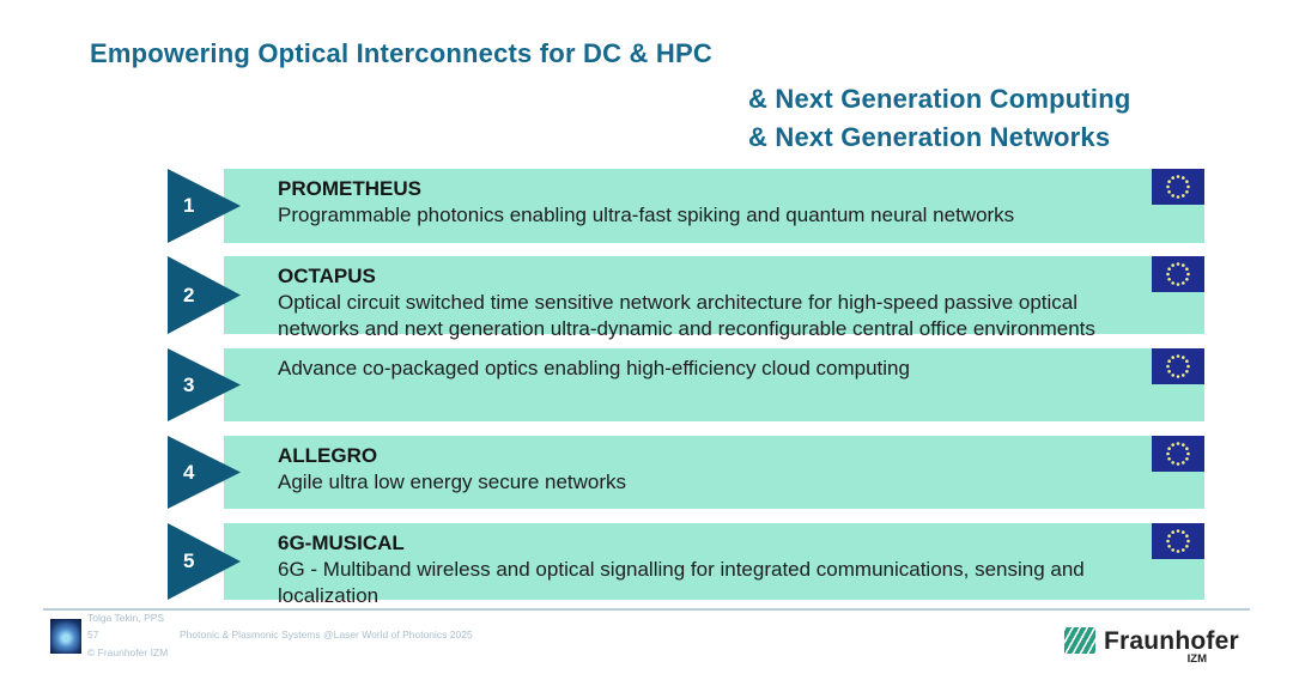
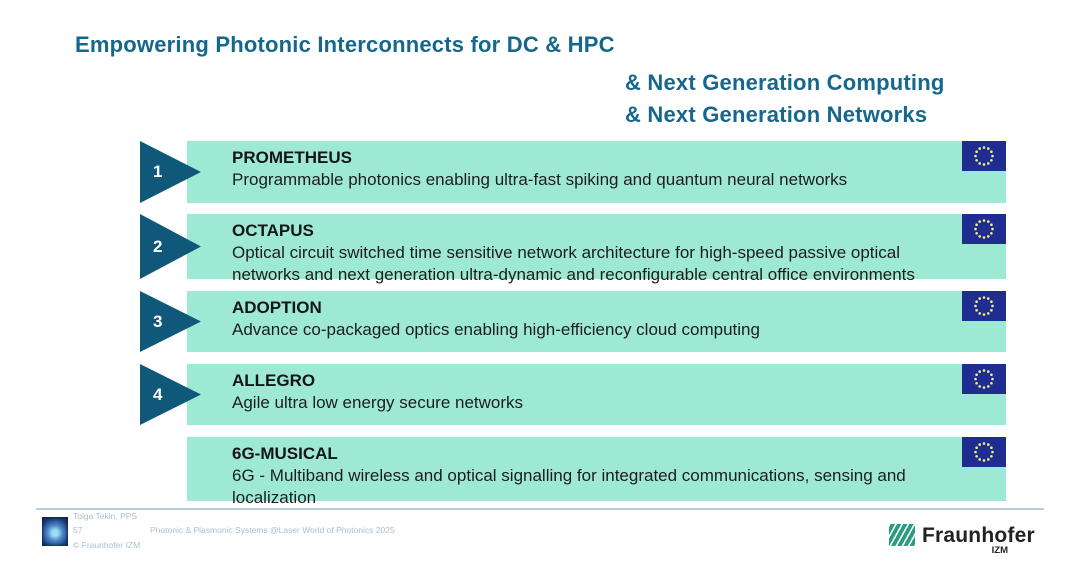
- Empowering Optical Interconnects for DC & HPC
+ Empowering Photonic Interconnects for DC & HPC
  & Next Generation Computing
  & Next Generation Networks
  PROMETHEUS
  Programmable photonics enabling ultra-fast spiking and quantum neural networks
  1
  OCTAPUS
  Optical circuit switched time sensitive network architecture for high-speed passive optical networks and next generation ultra-dynamic and reconfigurable central office environments
  2
+ ADOPTION
  Advance co-packaged optics enabling high-efficiency cloud computing
  3
  ALLEGRO
  Agile ultra low energy secure networks
  4
  6G-MUSICAL
  6G - Multiband wireless and optical signalling for integrated communications, sensing and localization
- 5
  Tolga Tekin, PPS
  57
  © Fraunhofer IZM
  Photonic & Plasmonic Systems @Laser World of Photonics 2025
  Fraunhofer
  IZM
